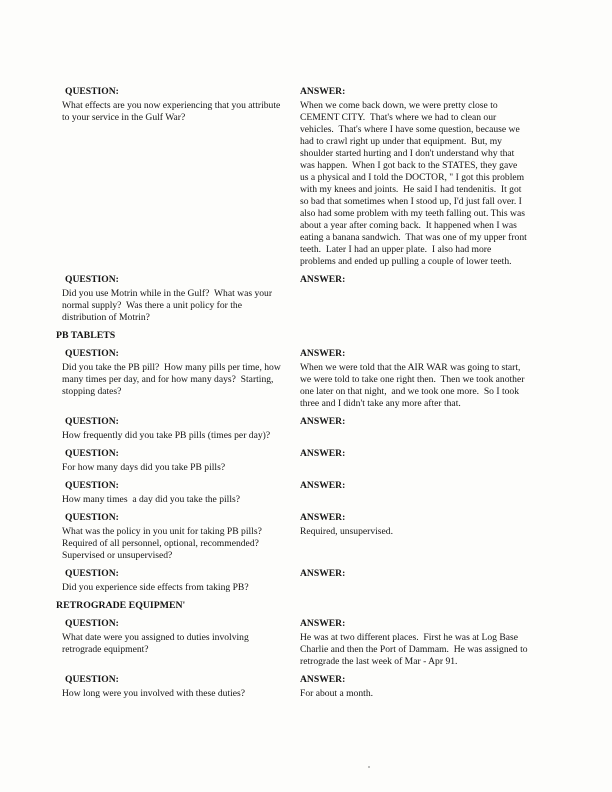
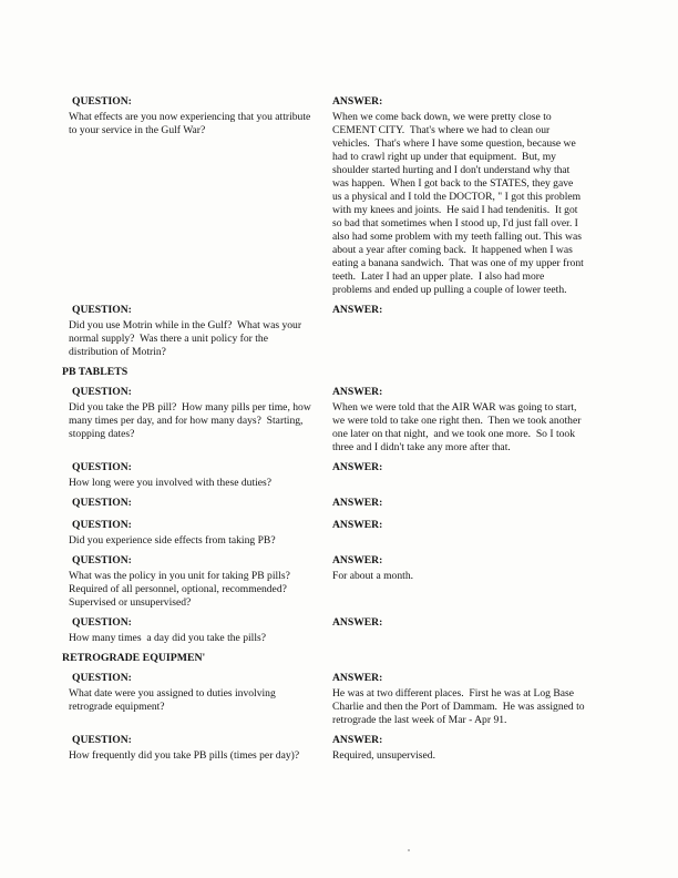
  QUESTION:
  What effects are you now experiencing that you attribute
  to your service in the Gulf War?
  ANSWER:
  When we come back down, we were pretty close to
  CEMENT CITY. That's where we had to clean our
  vehicles. That's where I have some question, because we
  had to crawl right up under that equipment. But, my
  shoulder started hurting and I don't understand why that
  was happen. When I got back to the STATES, they gave
  us a physical and I told the DOCTOR, " I got this problem
  with my knees and joints. He said I had tendenitis. It got
  so bad that sometimes when I stood up, I'd just fall over. I
  also had some problem with my teeth falling out. This was
  about a year after coming back. It happened when I was
  eating a banana sandwich. That was one of my upper front
  teeth. Later I had an upper plate. I also had more
  problems and ended up pulling a couple of lower teeth.
  QUESTION:
  Did you use Motrin while in the Gulf? What was your
  normal supply? Was there a unit policy for the
  distribution of Motrin?
  ANSWER:
  PB TABLETS
  QUESTION:
  Did you take the PB pill? How many pills per time, how
  many times per day, and for how many days? Starting,
  stopping dates?
  ANSWER:
  When we were told that the AIR WAR was going to start,
  we were told to take one right then. Then we took another
  one later on that night, and we took one more. So I took
  three and I didn't take any more after that.
  QUESTION:
- How frequently did you take PB pills (times per day)?
+ How long were you involved with these duties?
  ANSWER:
  QUESTION:
- For how many days did you take PB pills?
  ANSWER:
  QUESTION:
- How many times a day did you take the pills?
+ Did you experience side effects from taking PB?
  ANSWER:
  QUESTION:
  What was the policy in you unit for taking PB pills?
  Required of all personnel, optional, recommended?
  Supervised or unsupervised?
  ANSWER:
- Required, unsupervised.
+ For about a month.
  QUESTION:
- Did you experience side effects from taking PB?
+ How many times a day did you take the pills?
  ANSWER:
  RETROGRADE EQUIPMEN'
  QUESTION:
  What date were you assigned to duties involving
  retrograde equipment?
  ANSWER:
  He was at two different places. First he was at Log Base
  Charlie and then the Port of Dammam. He was assigned to
  retrograde the last week of Mar - Apr 91.
  QUESTION:
- How long were you involved with these duties?
+ How frequently did you take PB pills (times per day)?
  ANSWER:
- For about a month.
+ Required, unsupervised.
